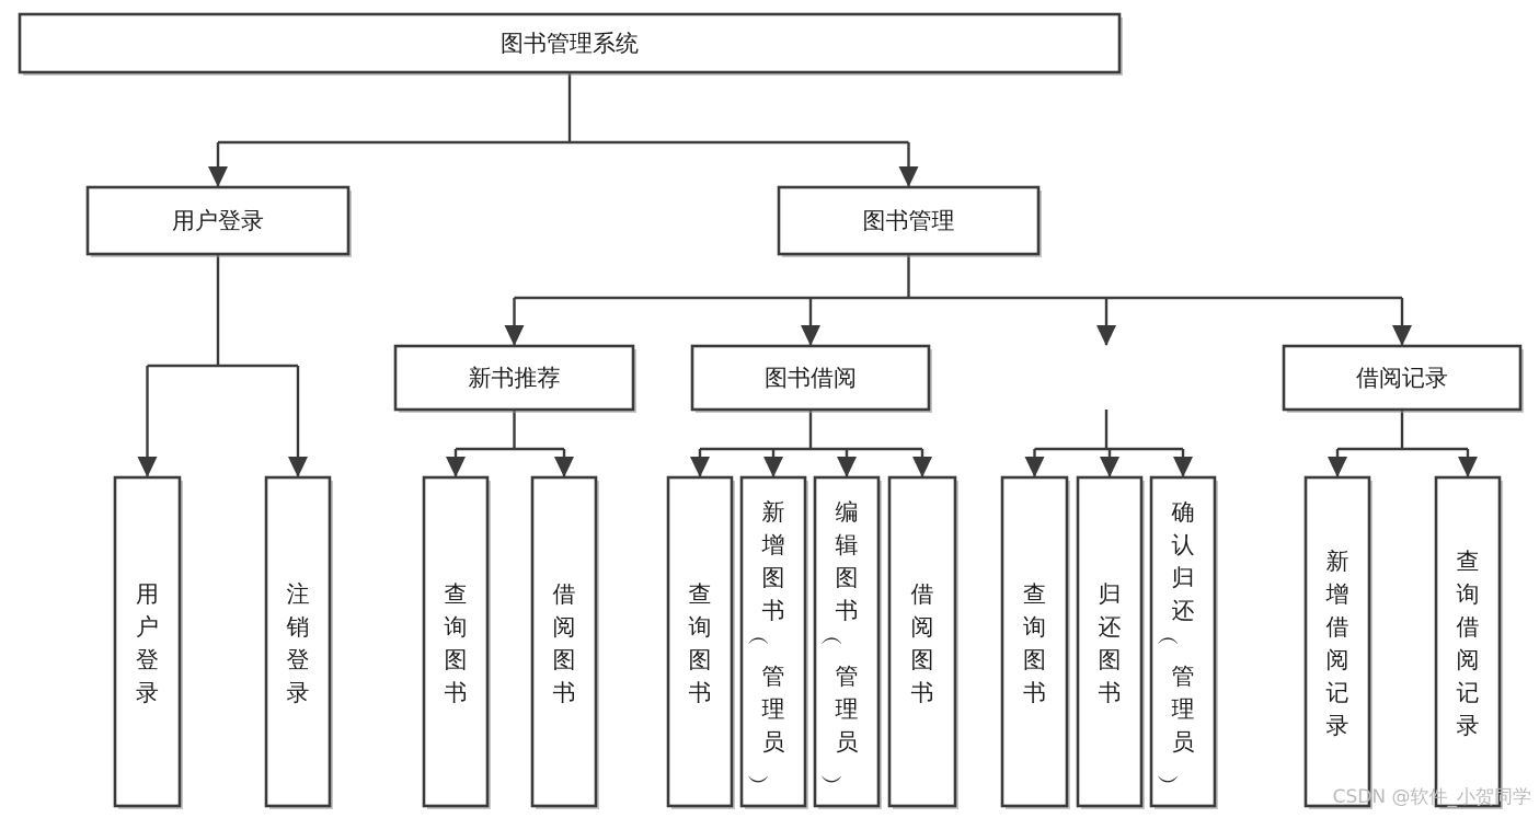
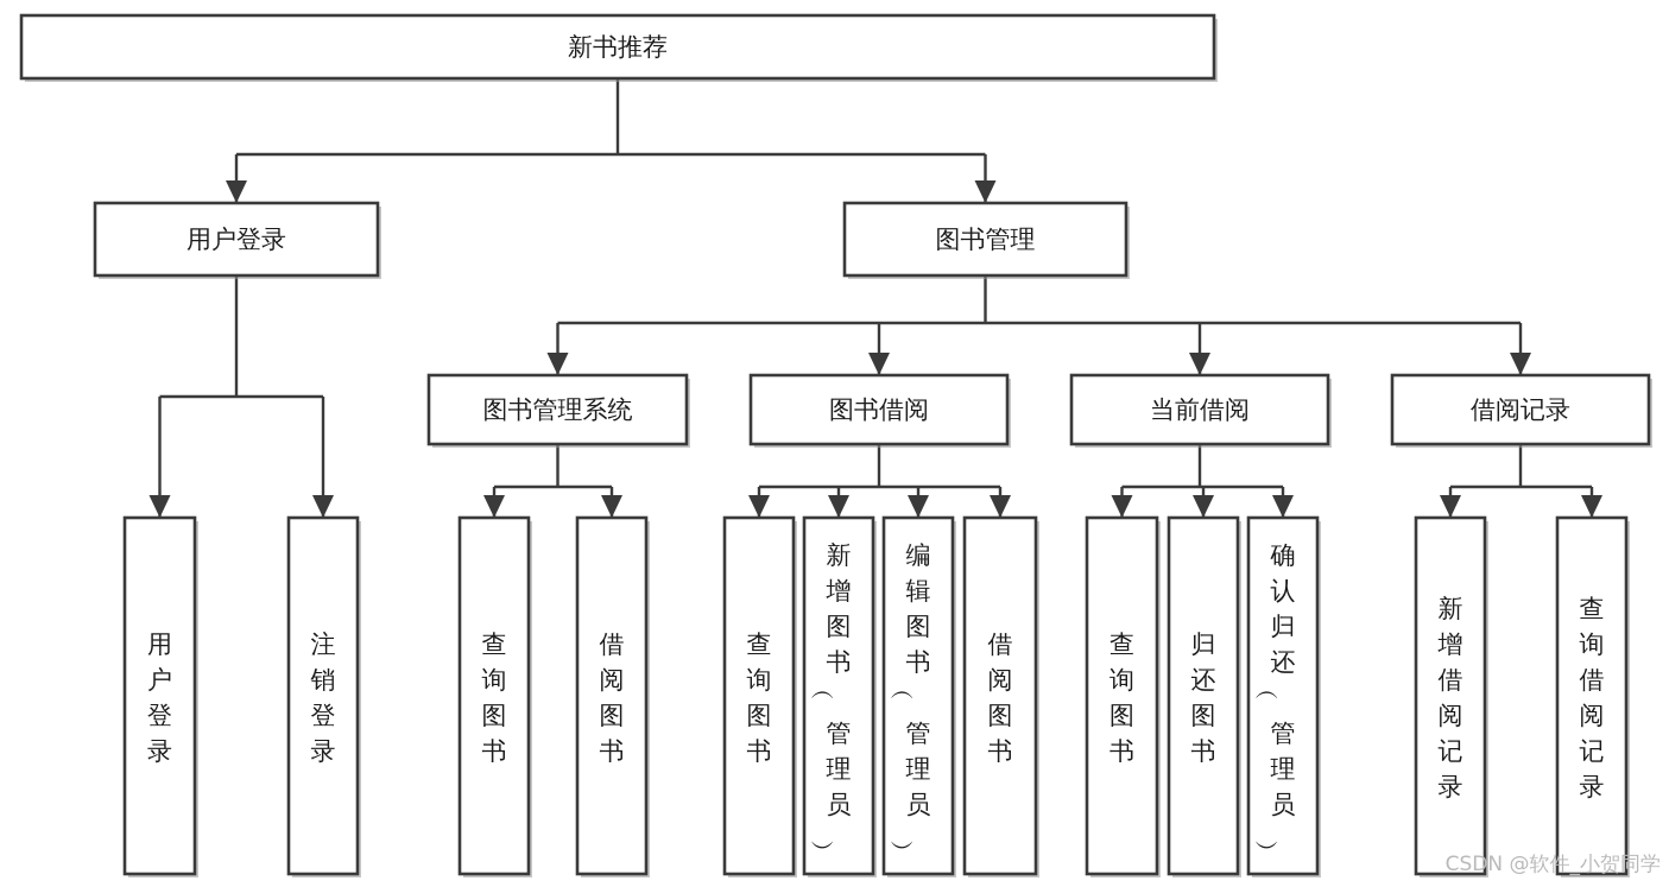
- 图书管理系统
+ 新书推荐
  用户登录
  图书管理
- 新书推荐
+ 图书管理系统
  图书借阅
+ 当前借阅
  借阅记录
  用户登录
  注销登录
  查询图书
  借阅图书
  查询图书
  新增图书管理员
  编辑图书管理员
  借阅图书
  查询图书
  归还图书
  确认归还管理员
  新增借阅记录
  查询借阅记录
  CSDN @软件_小贺同学
